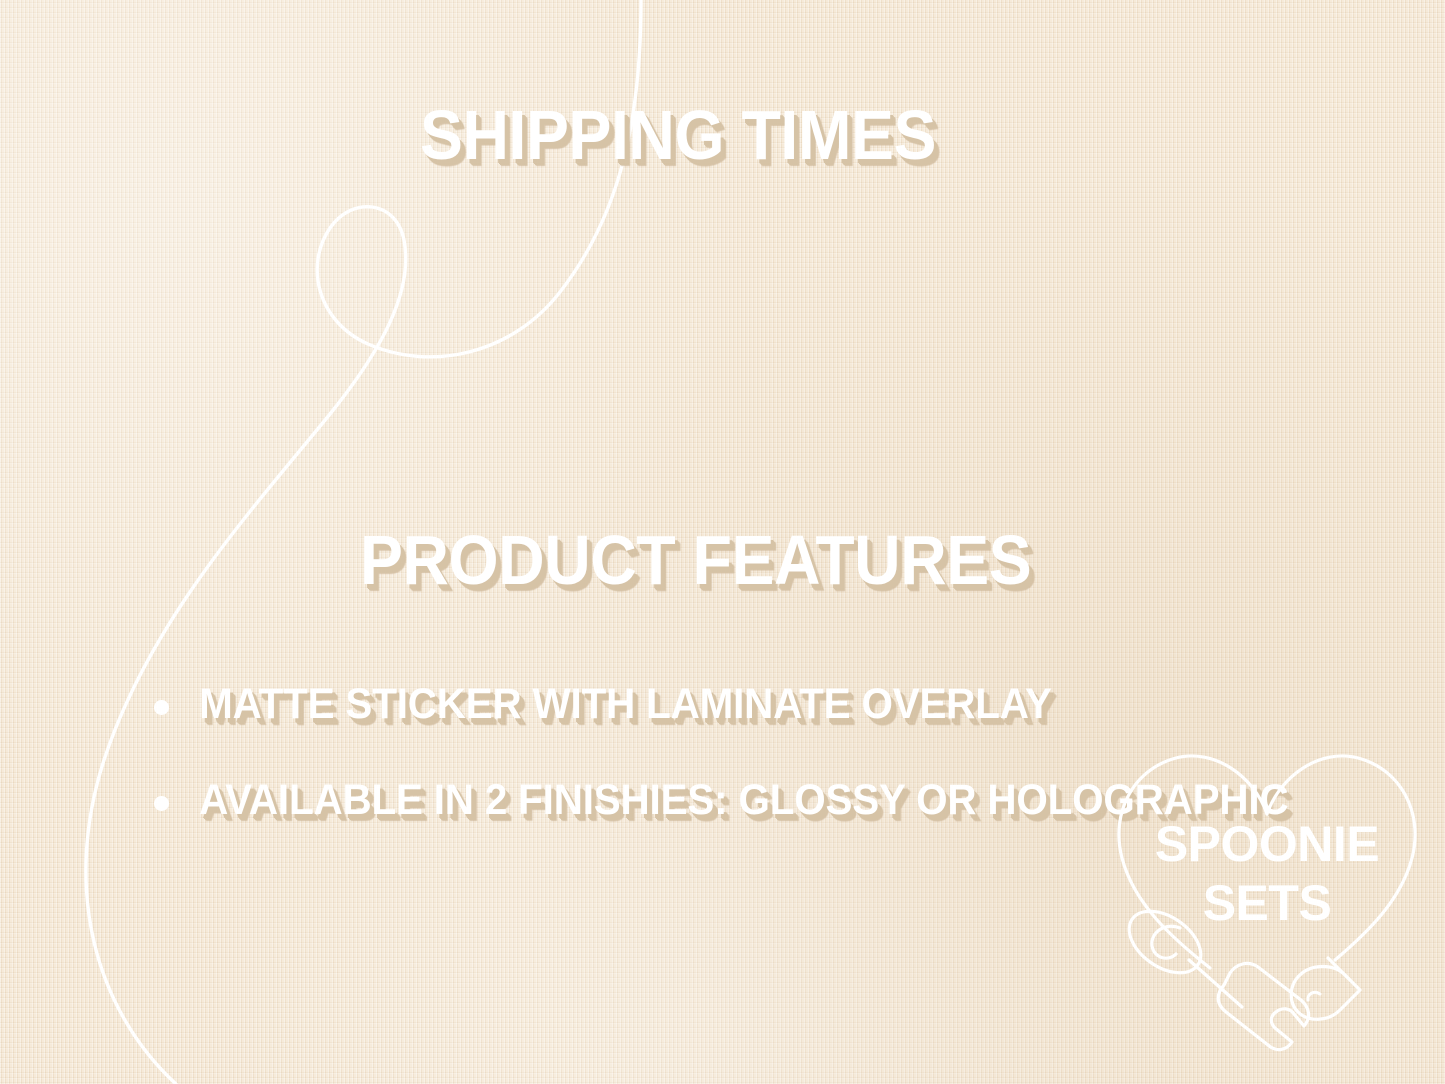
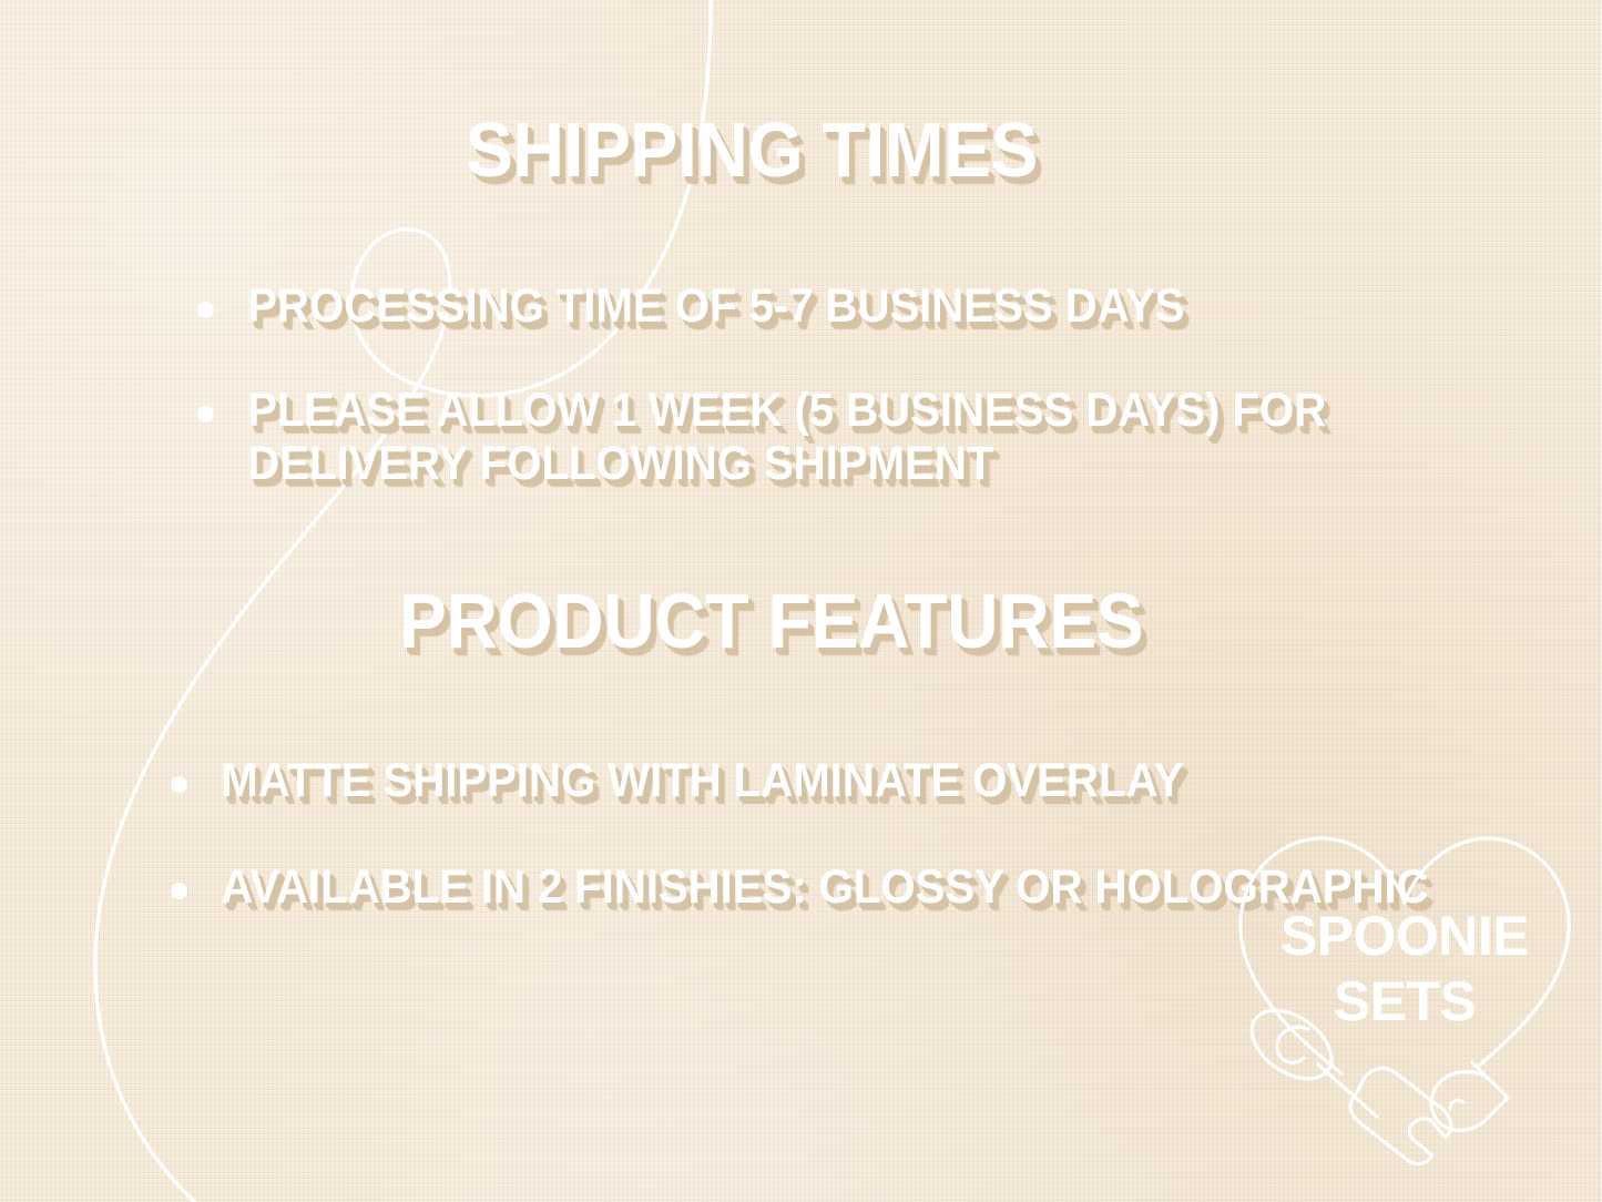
  SHIPPING TIMES
+ PROCESSING TIME OF 5-7 BUSINESS DAYS
+ PLEASE ALLOW 1 WEEK (5 BUSINESS DAYS) FOR DELIVERY FOLLOWING SHIPMENT
  PRODUCT FEATURES
- MATTE STICKER WITH LAMINATE OVERLAY
+ MATTE SHIPPING WITH LAMINATE OVERLAY
  AVAILABLE IN 2 FINISHIES: GLOSSY OR HOLOGRAPHI
  SPOONIE
  SETS
